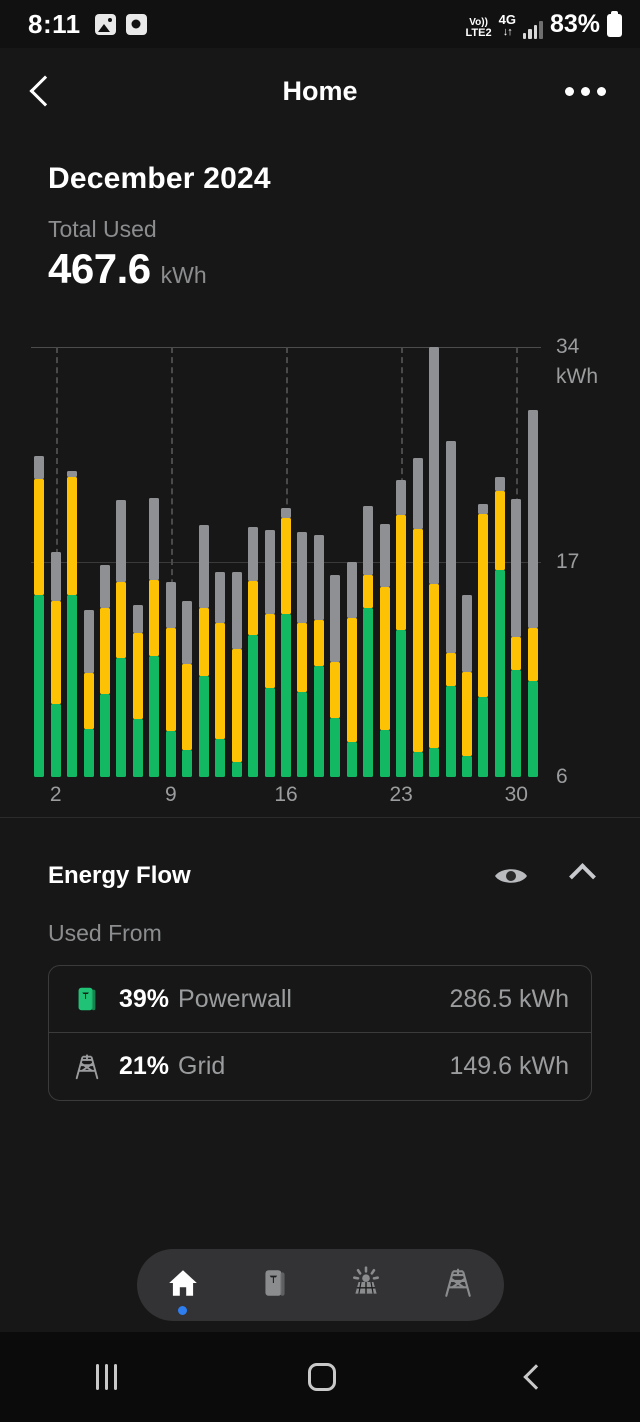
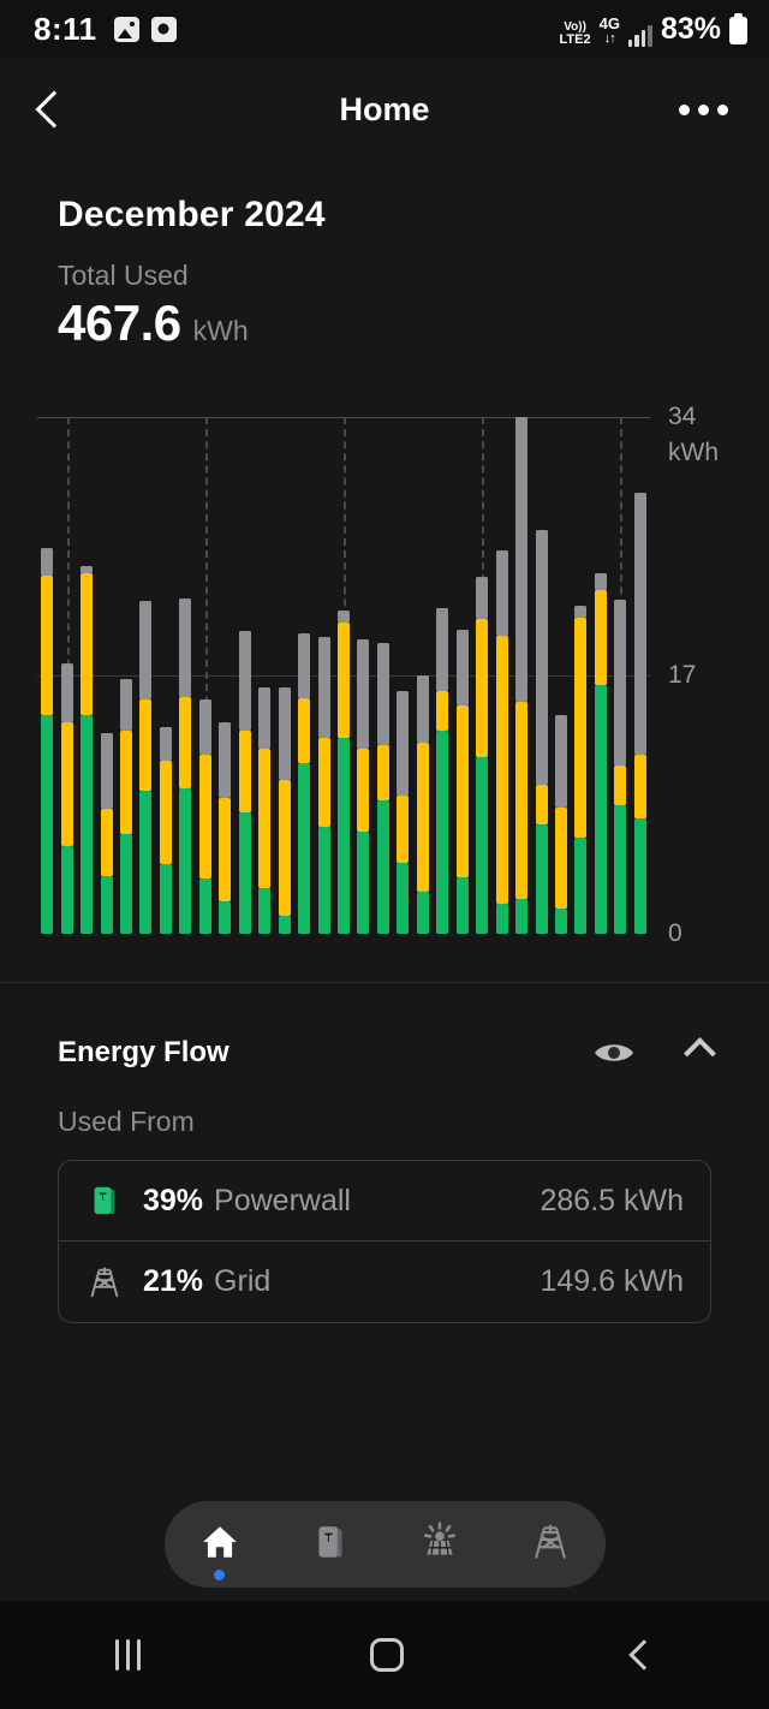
  8:11
  Vo))
  LTE2
  4G
  ↓↑
  83%
  Home
  December 2024
  Total Used
  467.6
  kWh
  34
  17
- 6
+ 0
  kWh
- 2
- 9
- 16
- 23
- 30
  Energy Flow
  Used From
  39%
  Powerwall
  286.5 kWh
  21%
  Grid
  149.6 kWh
